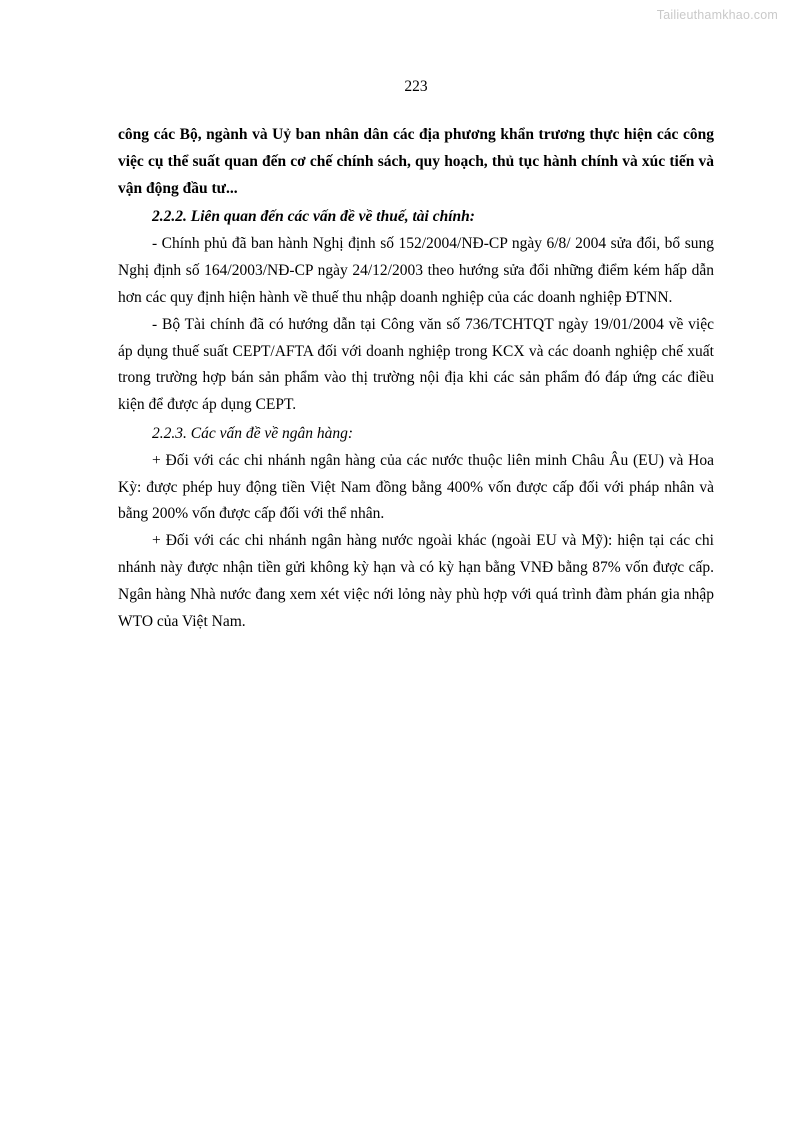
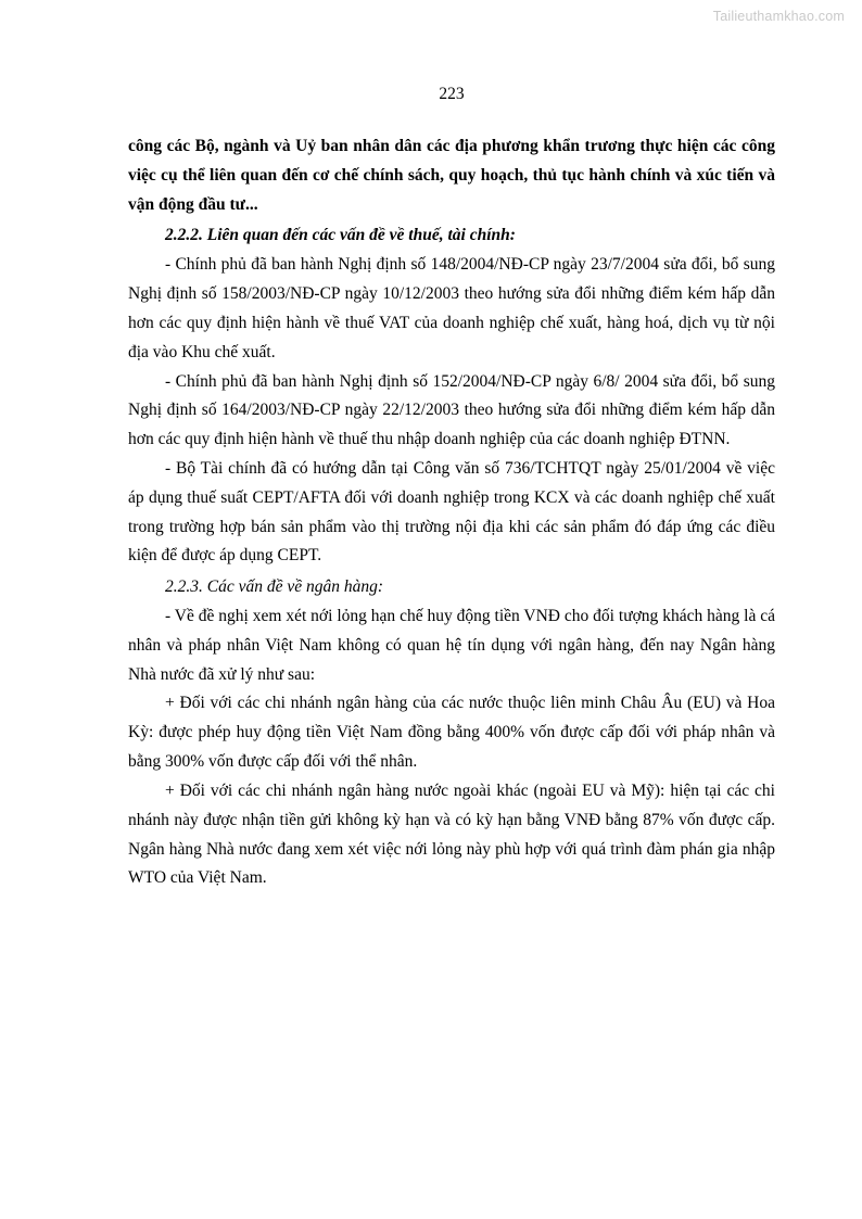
  Tailieuthamkhao.com
  223
- công các Bộ, ngành và Uỷ ban nhân dân các địa phương khẩn trương thực hiện các công việc cụ thể suất quan đến cơ chế chính sách, quy hoạch, thủ tục hành chính và xúc tiến và vận động đầu tư...
+ công các Bộ, ngành và Uỷ ban nhân dân các địa phương khẩn trương thực hiện các công việc cụ thể liên quan đến cơ chế chính sách, quy hoạch, thủ tục hành chính và xúc tiến và vận động đầu tư...
  2.2.2. Liên quan đến các vấn đề về thuế, tài chính:
+ - Chính phủ đã ban hành Nghị định số 148/2004/NĐ-CP ngày 23/7/2004 sửa đổi, bổ sung Nghị định số 158/2003/NĐ-CP ngày 10/12/2003 theo hướng sửa đổi những điểm kém hấp dẫn hơn các quy định hiện hành về thuế VAT của doanh nghiệp chế xuất, hàng hoá, dịch vụ từ nội địa vào Khu chế xuất.
- - Chính phủ đã ban hành Nghị định số 152/2004/NĐ-CP ngày 6/8/ 2004 sửa đổi, bổ sung Nghị định số 164/2003/NĐ-CP ngày 24/12/2003 theo hướng sửa đổi những điểm kém hấp dẫn hơn các quy định hiện hành về thuế thu nhập doanh nghiệp của các doanh nghiệp ĐTNN.
+ - Chính phủ đã ban hành Nghị định số 152/2004/NĐ-CP ngày 6/8/ 2004 sửa đổi, bổ sung Nghị định số 164/2003/NĐ-CP ngày 22/12/2003 theo hướng sửa đổi những điểm kém hấp dẫn hơn các quy định hiện hành về thuế thu nhập doanh nghiệp của các doanh nghiệp ĐTNN.
- - Bộ Tài chính đã có hướng dẫn tại Công văn số 736/TCHTQT ngày 19/01/2004 về việc áp dụng thuế suất CEPT/AFTA đối với doanh nghiệp trong KCX và các doanh nghiệp chế xuất trong trường hợp bán sản phẩm vào thị trường nội địa khi các sản phẩm đó đáp ứng các điều kiện để được áp dụng CEPT.
+ - Bộ Tài chính đã có hướng dẫn tại Công văn số 736/TCHTQT ngày 25/01/2004 về việc áp dụng thuế suất CEPT/AFTA đối với doanh nghiệp trong KCX và các doanh nghiệp chế xuất trong trường hợp bán sản phẩm vào thị trường nội địa khi các sản phẩm đó đáp ứng các điều kiện để được áp dụng CEPT.
  2.2.3. Các vấn đề về ngân hàng:
+ - Về đề nghị xem xét nới lỏng hạn chế huy động tiền VNĐ cho đối tượng khách hàng là cá nhân và pháp nhân Việt Nam không có quan hệ tín dụng với ngân hàng, đến nay Ngân hàng Nhà nước đã xử lý như sau:
- + Đối với các chi nhánh ngân hàng của các nước thuộc liên minh Châu Âu (EU) và Hoa Kỳ: được phép huy động tiền Việt Nam đồng bằng 400% vốn được cấp đối với pháp nhân và bằng 200% vốn được cấp đối với thể nhân.
+ + Đối với các chi nhánh ngân hàng của các nước thuộc liên minh Châu Âu (EU) và Hoa Kỳ: được phép huy động tiền Việt Nam đồng bằng 400% vốn được cấp đối với pháp nhân và bằng 300% vốn được cấp đối với thể nhân.
  + Đối với các chi nhánh ngân hàng nước ngoài khác (ngoài EU và Mỹ): hiện tại các chi nhánh này được nhận tiền gửi không kỳ hạn và có kỳ hạn bằng VNĐ bằng 87% vốn được cấp. Ngân hàng Nhà nước đang xem xét việc nới lỏng này phù hợp với quá trình đàm phán gia nhập WTO của Việt Nam.
